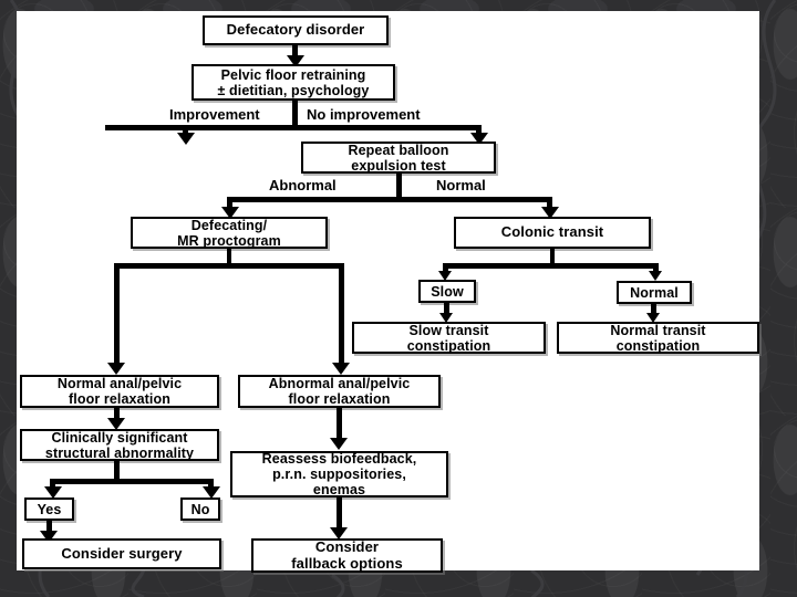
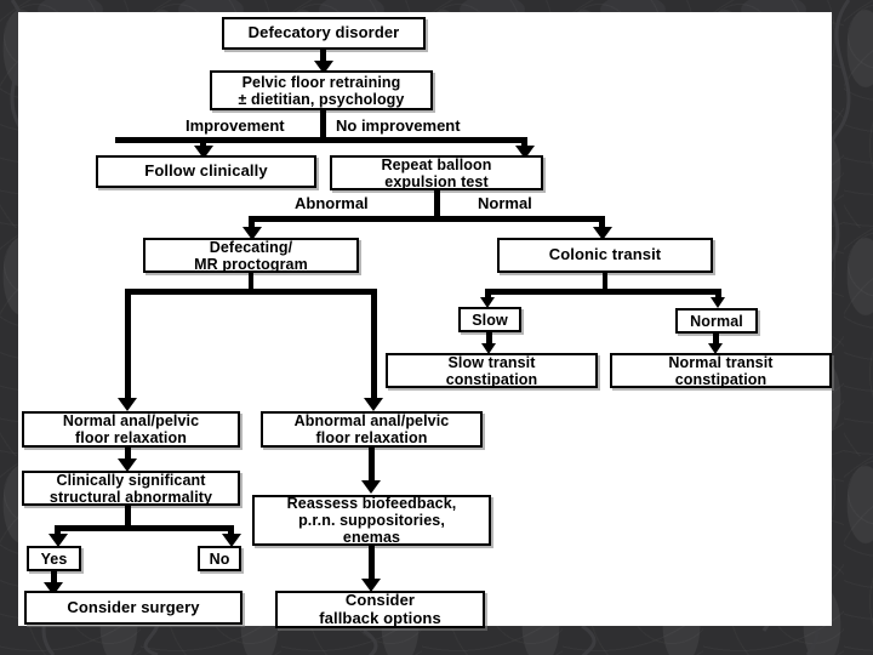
  Defecatory disorder
  Pelvic floor retraining
  ± dietitian, psychology
  Improvement
  No improvement
+ Follow clinically
  Repeat balloon
  expulsion test
  Abnormal
  Normal
  Defecating/
  MR proctogram
  Colonic transit
  Slow
  Normal
  Slow transit
  constipation
  Normal transit
  constipation
  Normal anal/pelvic
  floor relaxation
  Clinically significant
  structural abnormality
  Yes
  No
  Consider surgery
  Abnormal anal/pelvic
  floor relaxation
  Reassess biofeedback,
  p.r.n. suppositories,
  enemas
  Consider
  fallback options
